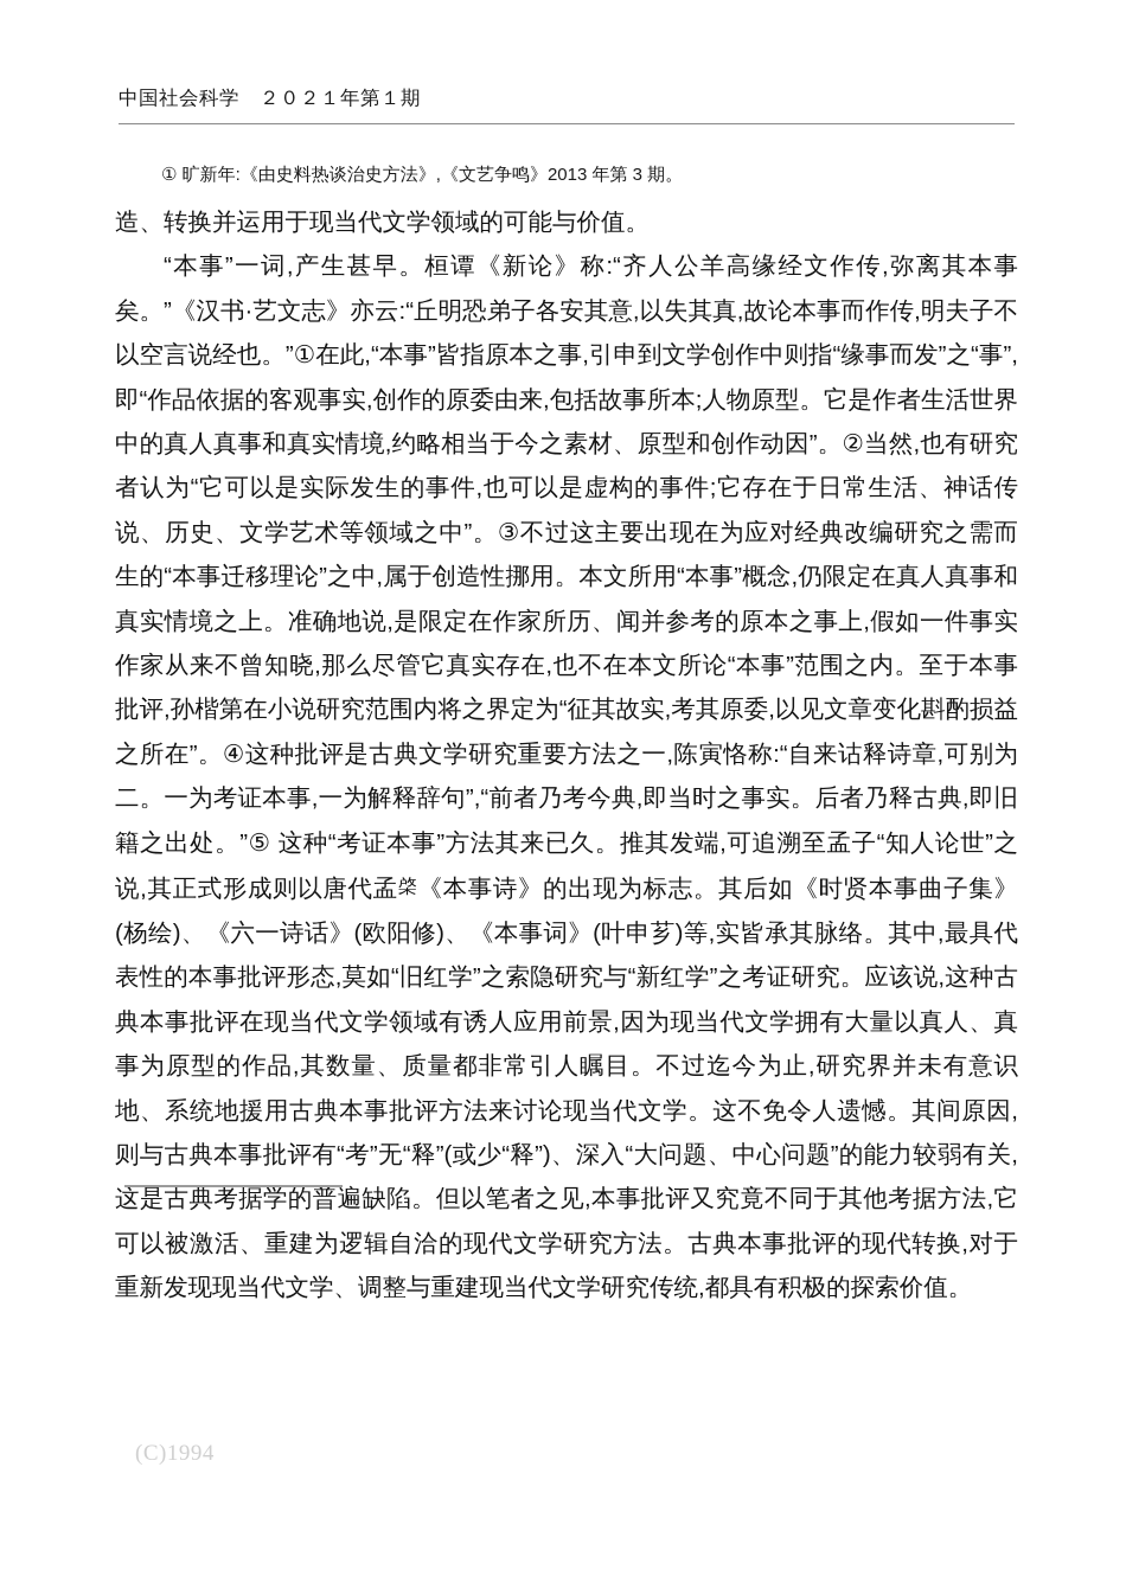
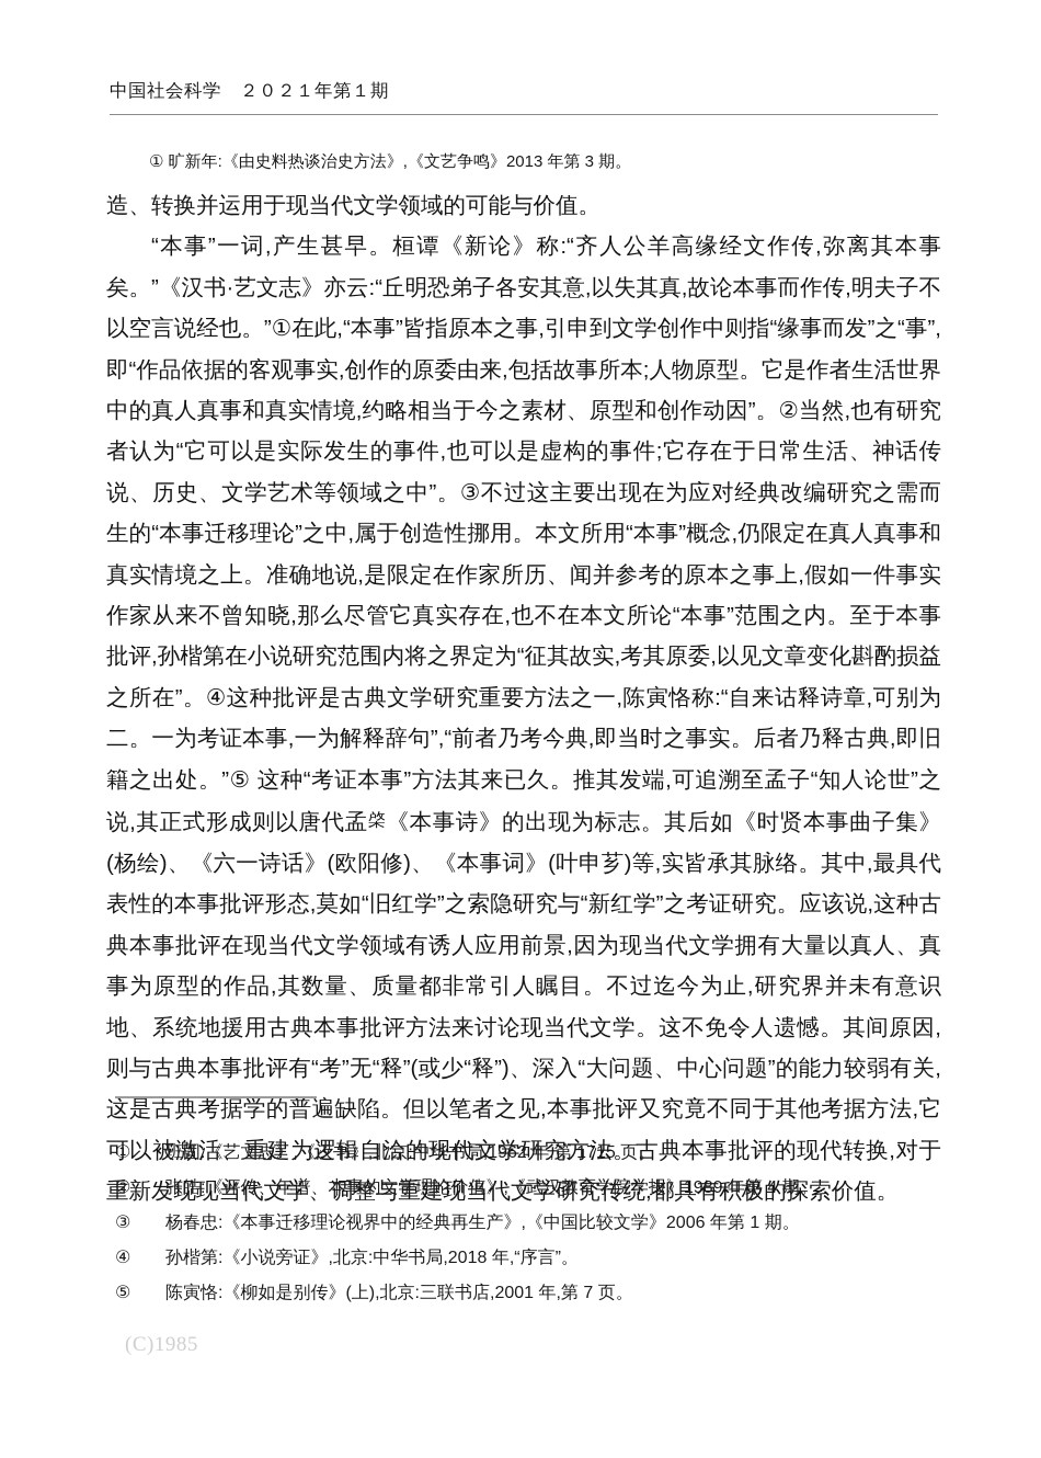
  中国社会科学 ２０２１年第１期
  ① 旷新年:《由史料热谈治史方法》,《文艺争鸣》2013 年第 3 期。
  造、转换并运用于现当代文学领域的可能与价值。
  “本事”一词,产生甚早。桓谭《新论》称:“齐人公羊高缘经文作传,弥离其本事矣。”《汉书·艺文志》亦云:“丘明恐弟子各安其意,以失其真,故论本事而作传,明夫子不以空言说经也。”①在此,“本事”皆指原本之事,引申到文学创作中则指“缘事而发”之“事”,即“作品依据的客观事实,创作的原委由来,包括故事所本;人物原型。它是作者生活世界中的真人真事和真实情境,约略相当于今之素材、原型和创作动因”。②当然,也有研究者认为“它可以是实际发生的事件,也可以是虚构的事件;它存在于日常生活、神话传说、历史、文学艺术等领域之中”。③不过这主要出现在为应对经典改编研究之需而生的“本事迁移理论”之中,属于创造性挪用。本文所用“本事”概念,仍限定在真人真事和真实情境之上。准确地说,是限定在作家所历、闻并参考的原本之事上,假如一件事实作家从来不曾知晓,那么尽管它真实存在,也不在本文所论“本事”范围之内。至于本事批评,孙楷第在小说研究范围内将之界定为“征其故实,考其原委,以见文章变化斟酌损益之所在”。④这种批评是古典文学研究重要方法之一,陈寅恪称:“自来诂释诗章,可别为二。一为考证本事,一为解释辞句”,“前者乃考今典,即当时之事实。后者乃释古典,即旧籍之出处。”⑤ 这种“考证本事”方法其来已久。推其发端,可追溯至孟子“知人论世”之说,其正式形成则以唐代孟棨《本事诗》的出现为标志。其后如《时贤本事曲子集》(杨绘)、《六一诗话》(欧阳修)、《本事词》(叶申芗)等,实皆承其脉络。其中,最具代表性的本事批评形态,莫如“旧红学”之索隐研究与“新红学”之考证研究。应该说,这种古典本事批评在现当代文学领域有诱人应用前景,因为现当代文学拥有大量以真人、真事为原型的作品,其数量、质量都非常引人瞩目。不过迄今为止,研究界并未有意识地、系统地援用古典本事批评方法来讨论现当代文学。这不免令人遗憾。其间原因,则与古典本事批评有“考”无“释”(或少“释”)、深入“大问题、中心问题”的能力较弱有关,这是古典考据学的普遍缺陷。但以笔者之见,本事批评又究竟不同于其他考据方法,它可以被激活、重建为逻辑自洽的现代文学研究方法。古典本事批评的现代转换,对于重新发现现当代文学、调整与重建现当代文学研究传统,都具有积极的探索价值。
+ ①
+ 班固:《艺文志》,《汉书》,北京:中华书局,1962 年,第 1715 页。
+ ②
+ 张皓:《评传、年谱、本事的文学理论价值》,《武汉教育学院学报》1989 年第 4 期。
+ ③
+ 杨春忠:《本事迁移理论视界中的经典再生产》,《中国比较文学》2006 年第 1 期。
+ ④
+ 孙楷第:《小说旁证》,北京:中华书局,2018 年,“序言”。
+ ⑤
+ 陈寅恪:《柳如是别传》(上),北京:三联书店,2001 年,第 7 页。
- (C)1994
+ (C)1985
